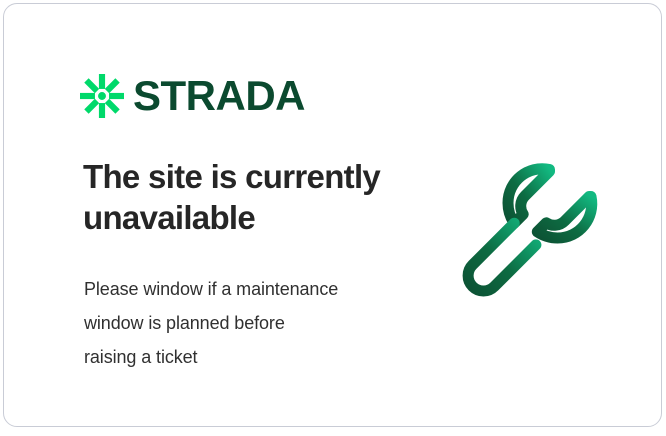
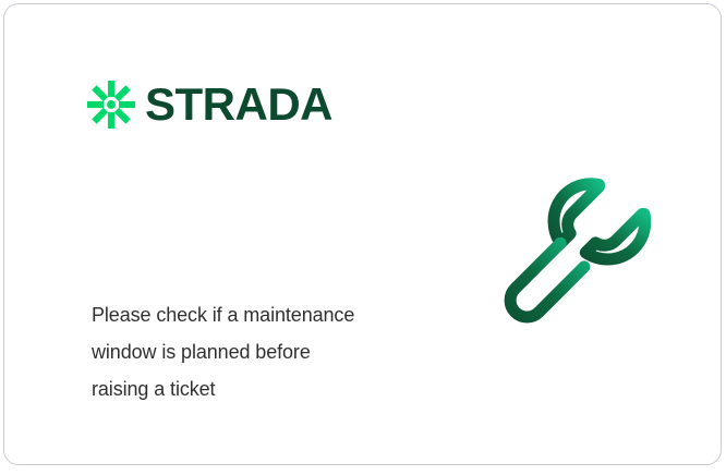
  STRADA
- The site is currently unavailable
- Please window if a maintenance
+ Please check if a maintenance
  window is planned before
  raising a ticket
